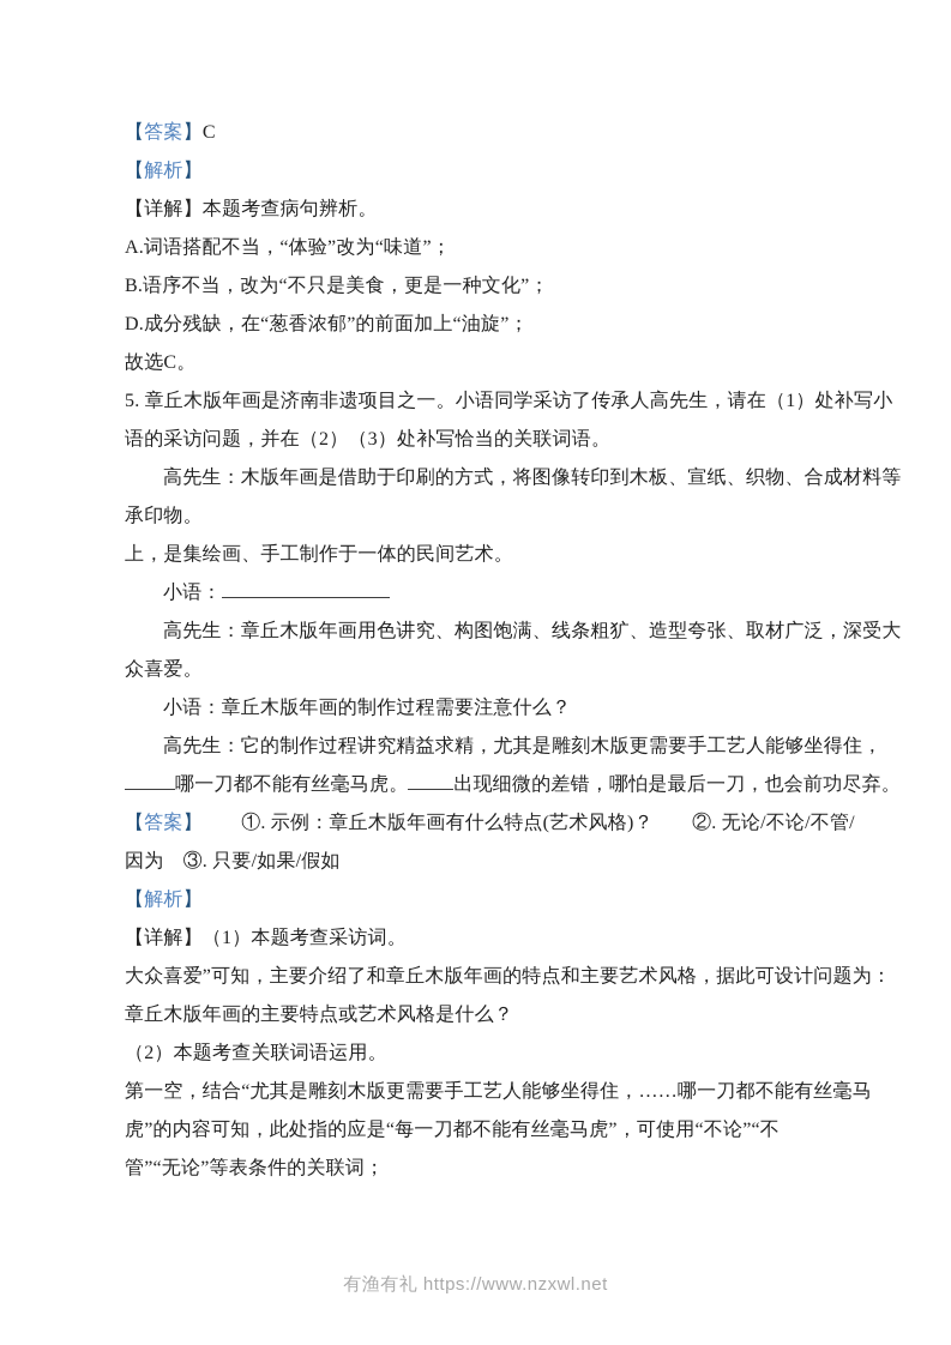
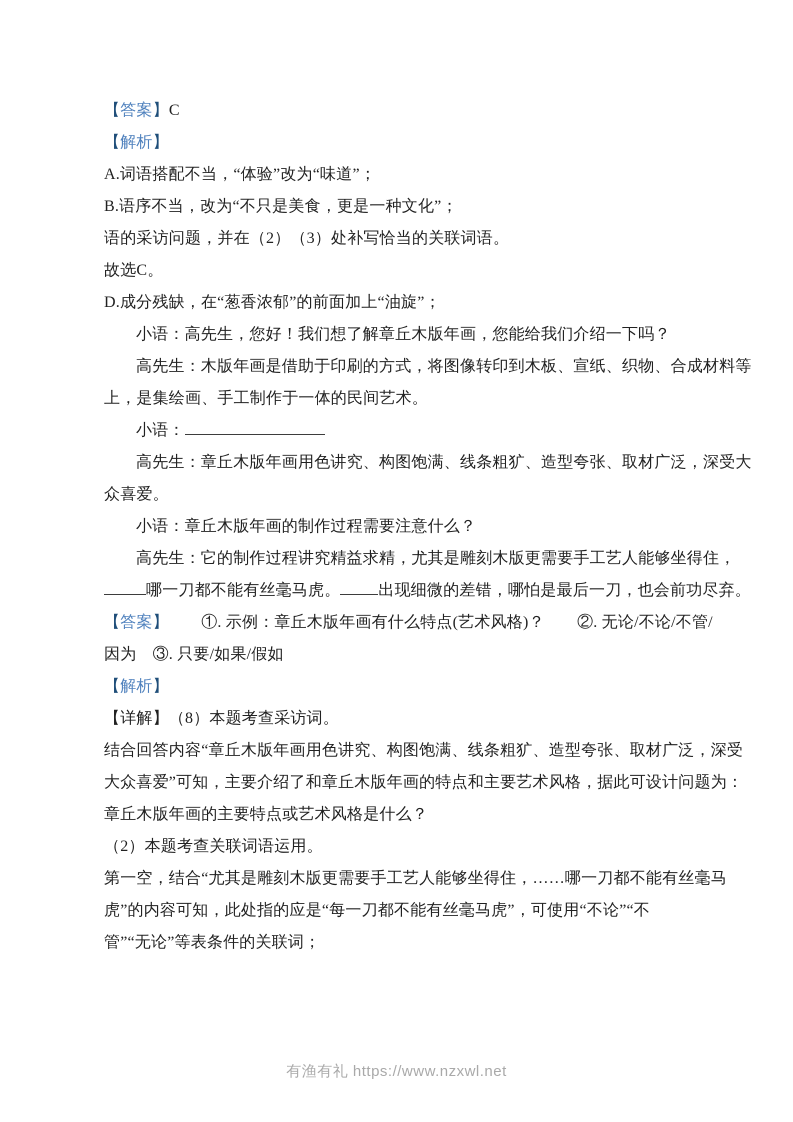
  【答案】C
  【解析】
- 【详解】本题考查病句辨析。
  A.词语搭配不当，“体验”改为“味道”；
  B.语序不当，改为“不只是美食，更是一种文化”；
- D.成分残缺，在“葱香浓郁”的前面加上“油旋”；
+ 语的采访问题，并在（2）（3）处补写恰当的关联词语。
  故选C。
- 5. 章丘木版年画是济南非遗项目之一。小语同学采访了传承人高先生，请在（1）处补写小
- 语的采访问题，并在（2）（3）处补写恰当的关联词语。
+ D.成分残缺，在“葱香浓郁”的前面加上“油旋”；
+ 小语：高先生，您好！我们想了解章丘木版年画，您能给我们介绍一下吗？
  高先生：木版年画是借助于印刷的方式，将图像转印到木板、宣纸、织物、合成材料等
- 承印物。
  上，是集绘画、手工制作于一体的民间艺术。
  小语：
  高先生：章丘木版年画用色讲究、构图饱满、线条粗犷、造型夸张、取材广泛，深受大
  众喜爱。
  小语：章丘木版年画的制作过程需要注意什么？
  高先生：它的制作过程讲究精益求精，尤其是雕刻木版更需要手工艺人能够坐得住，
  哪一刀都不能有丝毫马虎。 出现细微的差错，哪怕是最后一刀，也会前功尽弃。
  【答案】 ①. 示例：章丘木版年画有什么特点(艺术风格)？ ②. 无论/不论/不管/
  因为 ③. 只要/如果/假如
  【解析】
- 【详解】（1）本题考查采访词。
+ 【详解】（8）本题考查采访词。
+ 结合回答内容“章丘木版年画用色讲究、构图饱满、线条粗犷、造型夸张、取材广泛，深受
  大众喜爱”可知，主要介绍了和章丘木版年画的特点和主要艺术风格，据此可设计问题为：
  章丘木版年画的主要特点或艺术风格是什么？
  （2）本题考查关联词语运用。
  第一空，结合“尤其是雕刻木版更需要手工艺人能够坐得住，……哪一刀都不能有丝毫马
  虎”的内容可知，此处指的应是“每一刀都不能有丝毫马虎”，可使用“不论”“不
  管”“无论”等表条件的关联词；
  有渔有礼 https://www.nzxwl.net
